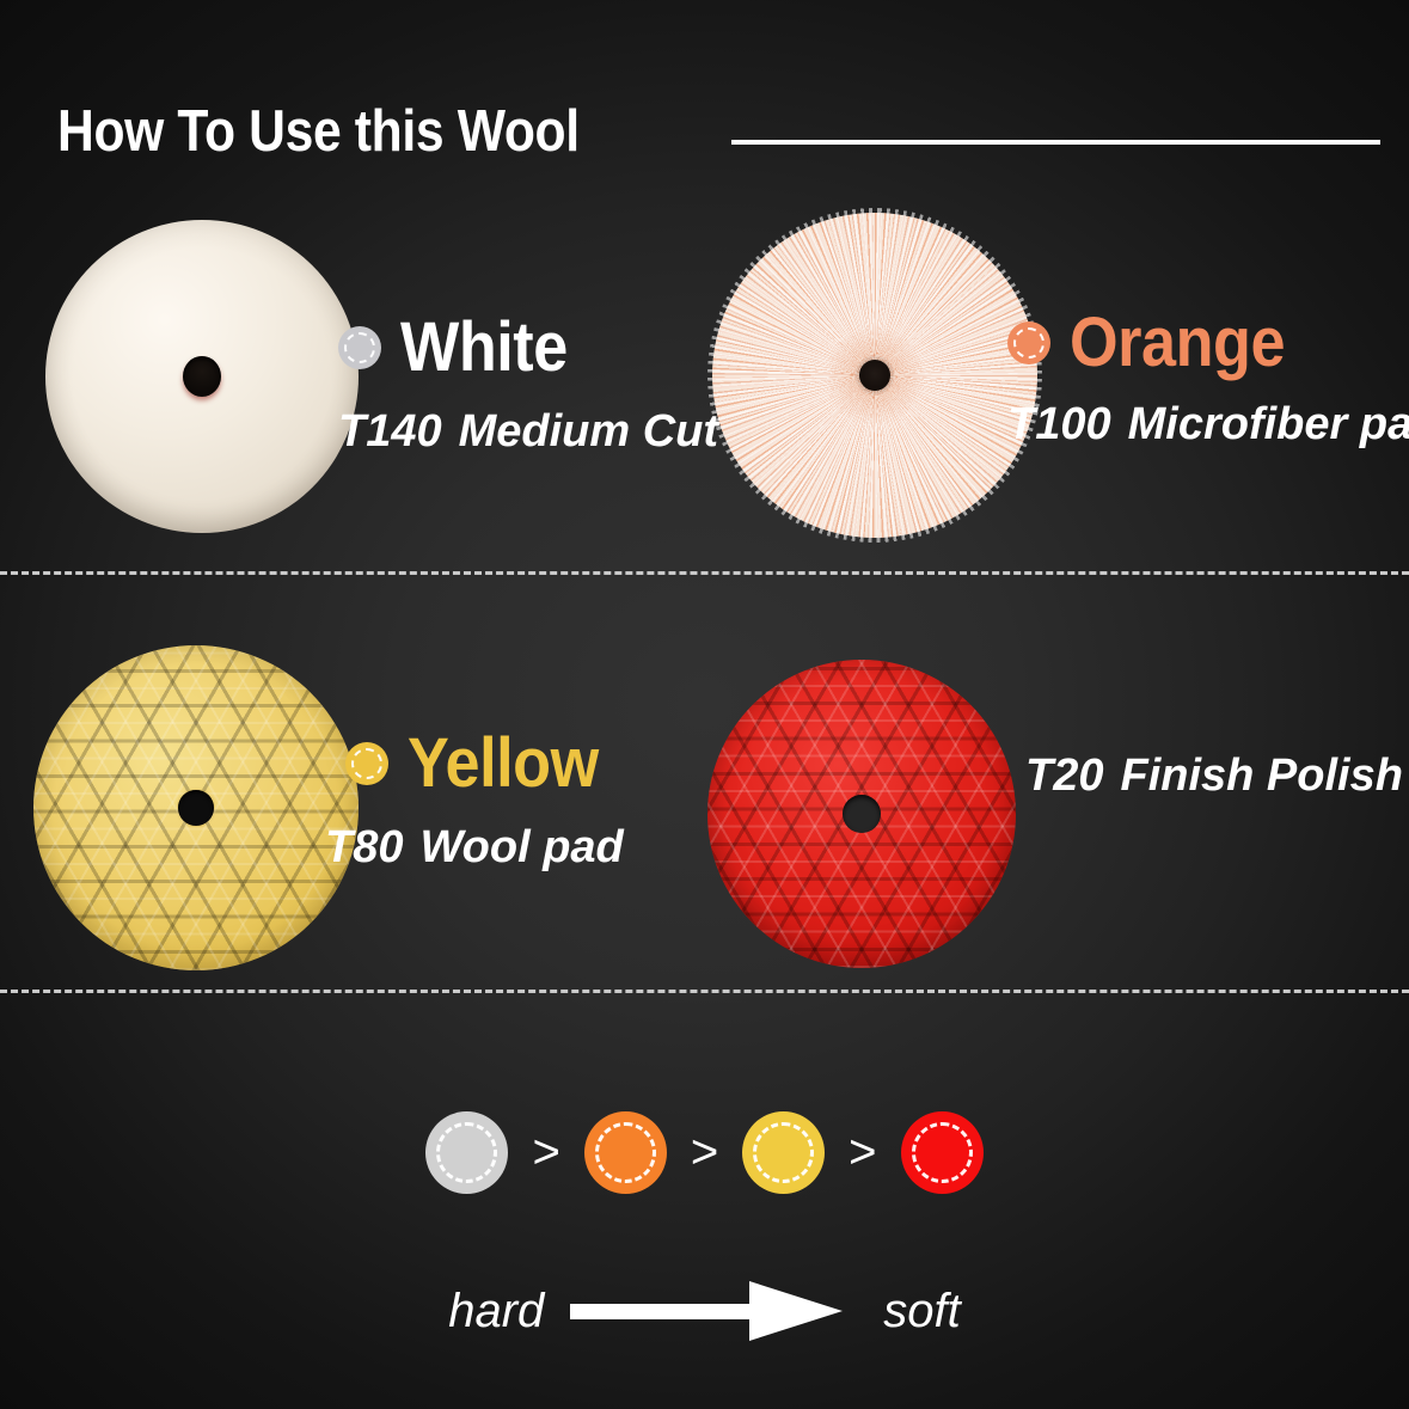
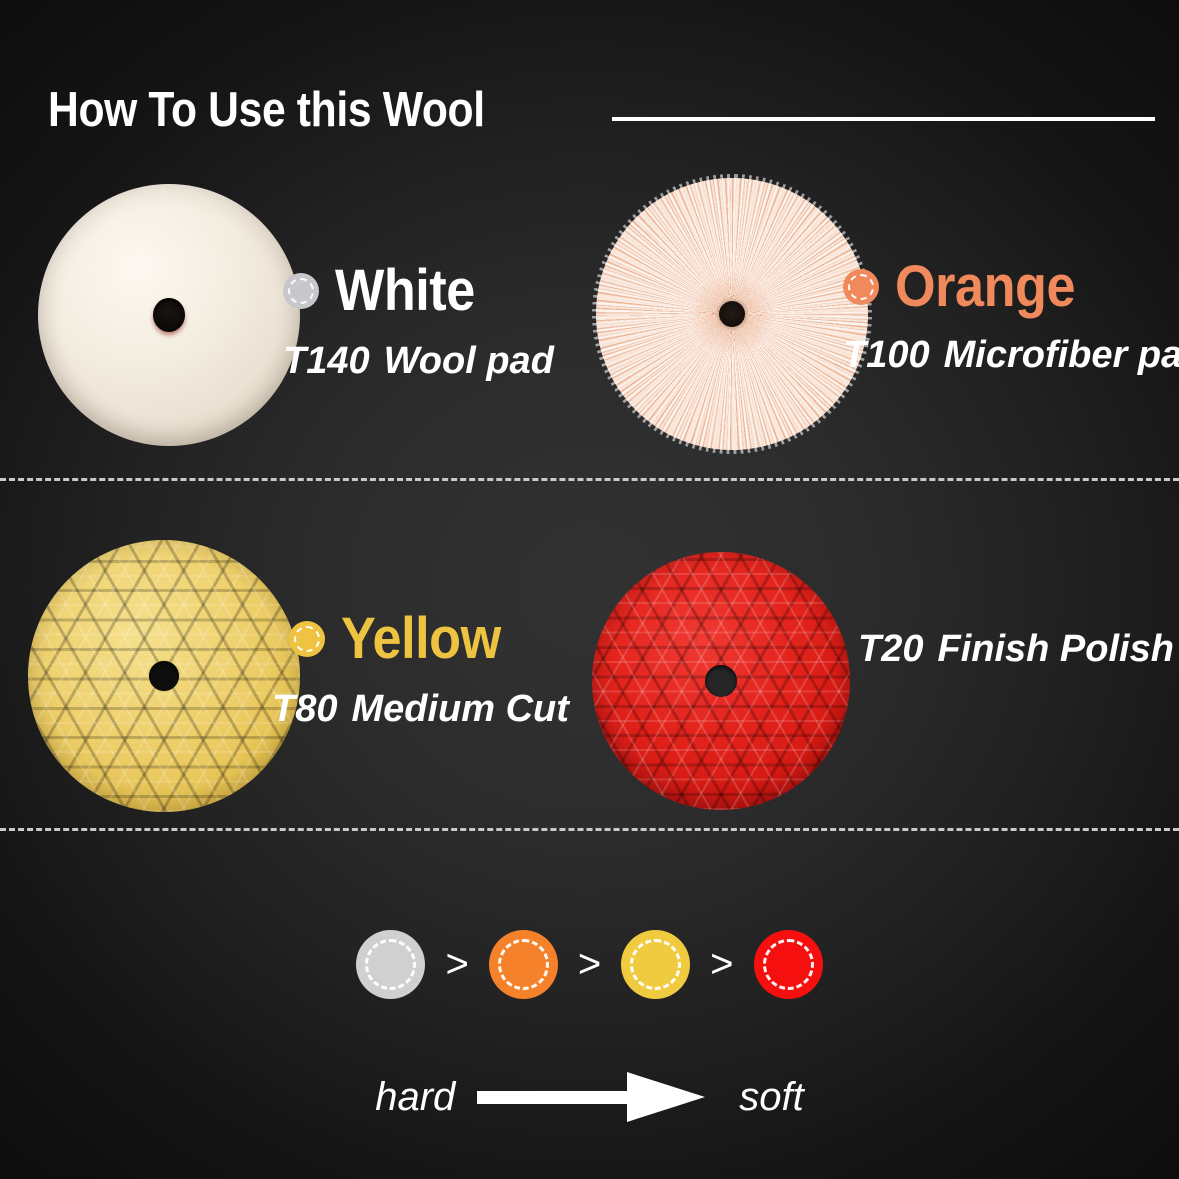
  How To Use this Wool
  White
- T140 Medium Cut
+ T140 Wool pad
  Orange
  T100 Microfiber pa
  Yellow
- T80 Wool pad
+ T80 Medium Cut
  T20 Finish Polish
  >
  >
  >
  hard
  soft
